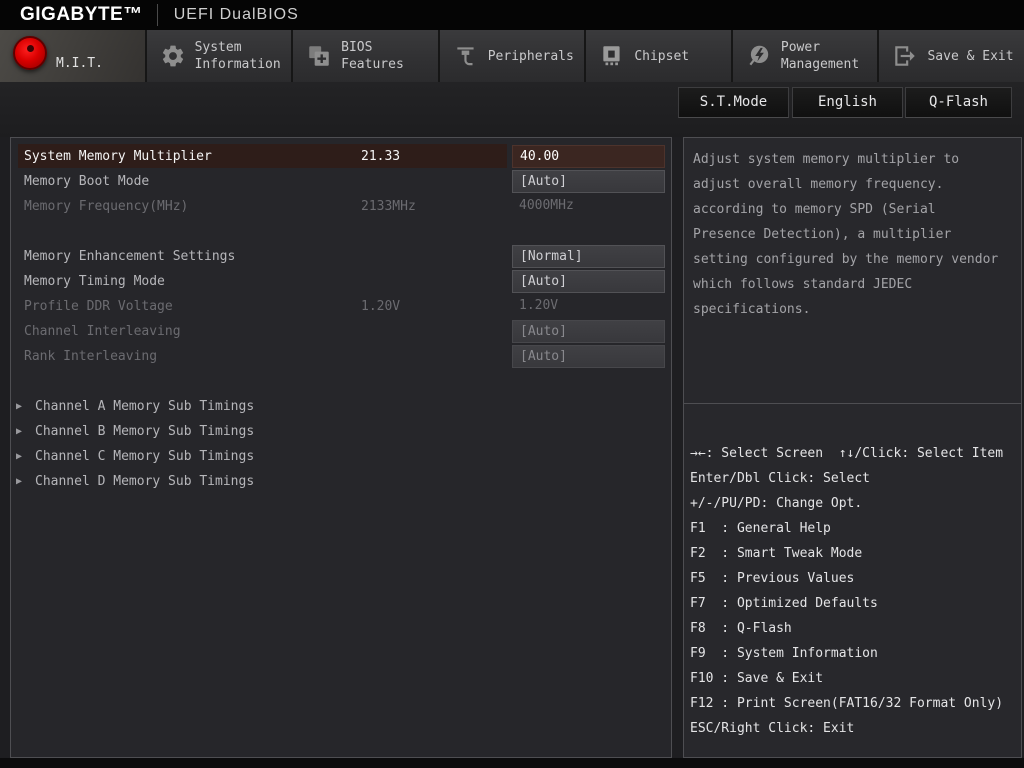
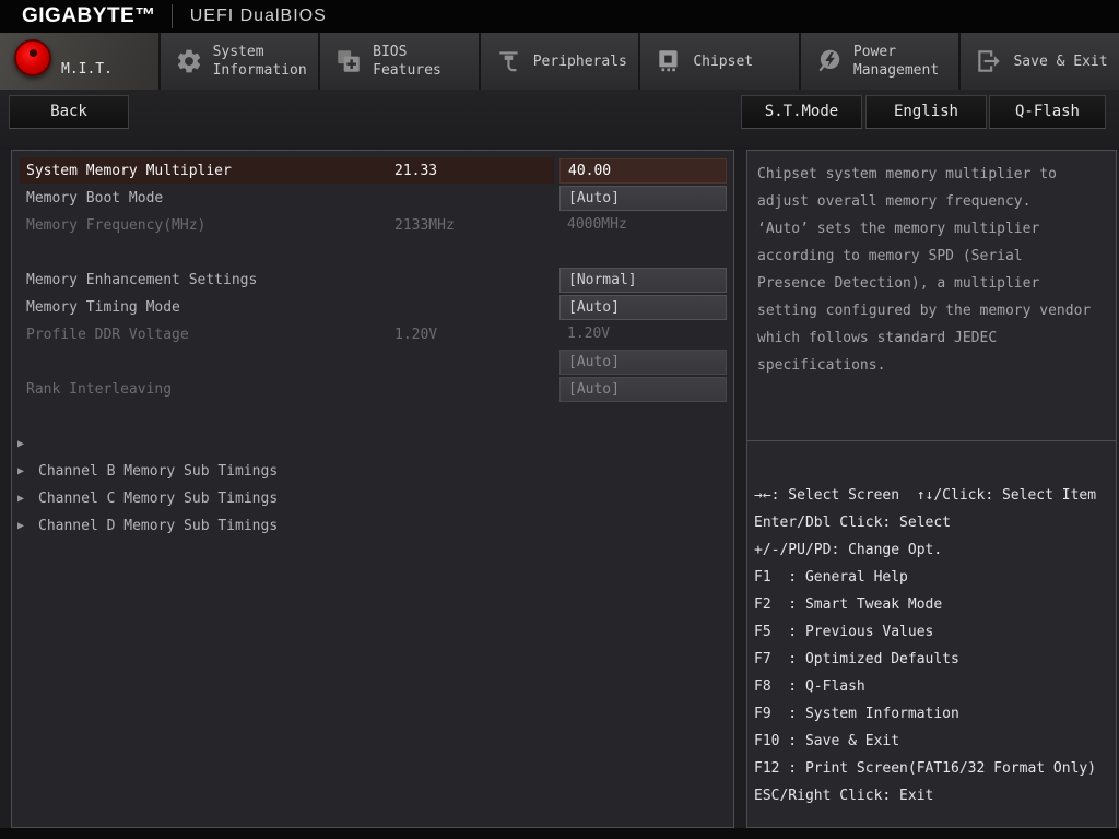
  GIGABYTE™
  UEFI DualBIOS
  M.I.T.
  System Information
  BIOS Features
  Peripherals
  Chipset
  Power Management
  Save & Exit
+ Back
  S.T.Mode
  English
  Q-Flash
  System Memory Multiplier
  21.33
  40.00
  Memory Boot Mode
  [Auto]
  Memory Frequency(MHz)
  2133MHz
  4000MHz
  Memory Enhancement Settings
  [Normal]
  Memory Timing Mode
  [Auto]
  Profile DDR Voltage
  1.20V
  1.20V
- Channel Interleaving
  [Auto]
  Rank Interleaving
  [Auto]
  ▶
- Channel A Memory Sub Timings
  ▶
  Channel B Memory Sub Timings
  ▶
  Channel C Memory Sub Timings
  ▶
  Channel D Memory Sub Timings
- Adjust system memory multiplier to
+ Chipset system memory multiplier to
  adjust overall memory frequency.
+ ‘Auto’ sets the memory multiplier
  according to memory SPD (Serial
  Presence Detection), a multiplier
  setting configured by the memory vendor
  which follows standard JEDEC
  specifications.
  →←: Select Screen ↑↓/Click: Select Item
  Enter/Dbl Click: Select
  +/-/PU/PD: Change Opt.
  F1 : General Help
  F2 : Smart Tweak Mode
  F5 : Previous Values
  F7 : Optimized Defaults
  F8 : Q-Flash
  F9 : System Information
  F10 : Save & Exit
  F12 : Print Screen(FAT16/32 Format Only)
  ESC/Right Click: Exit
